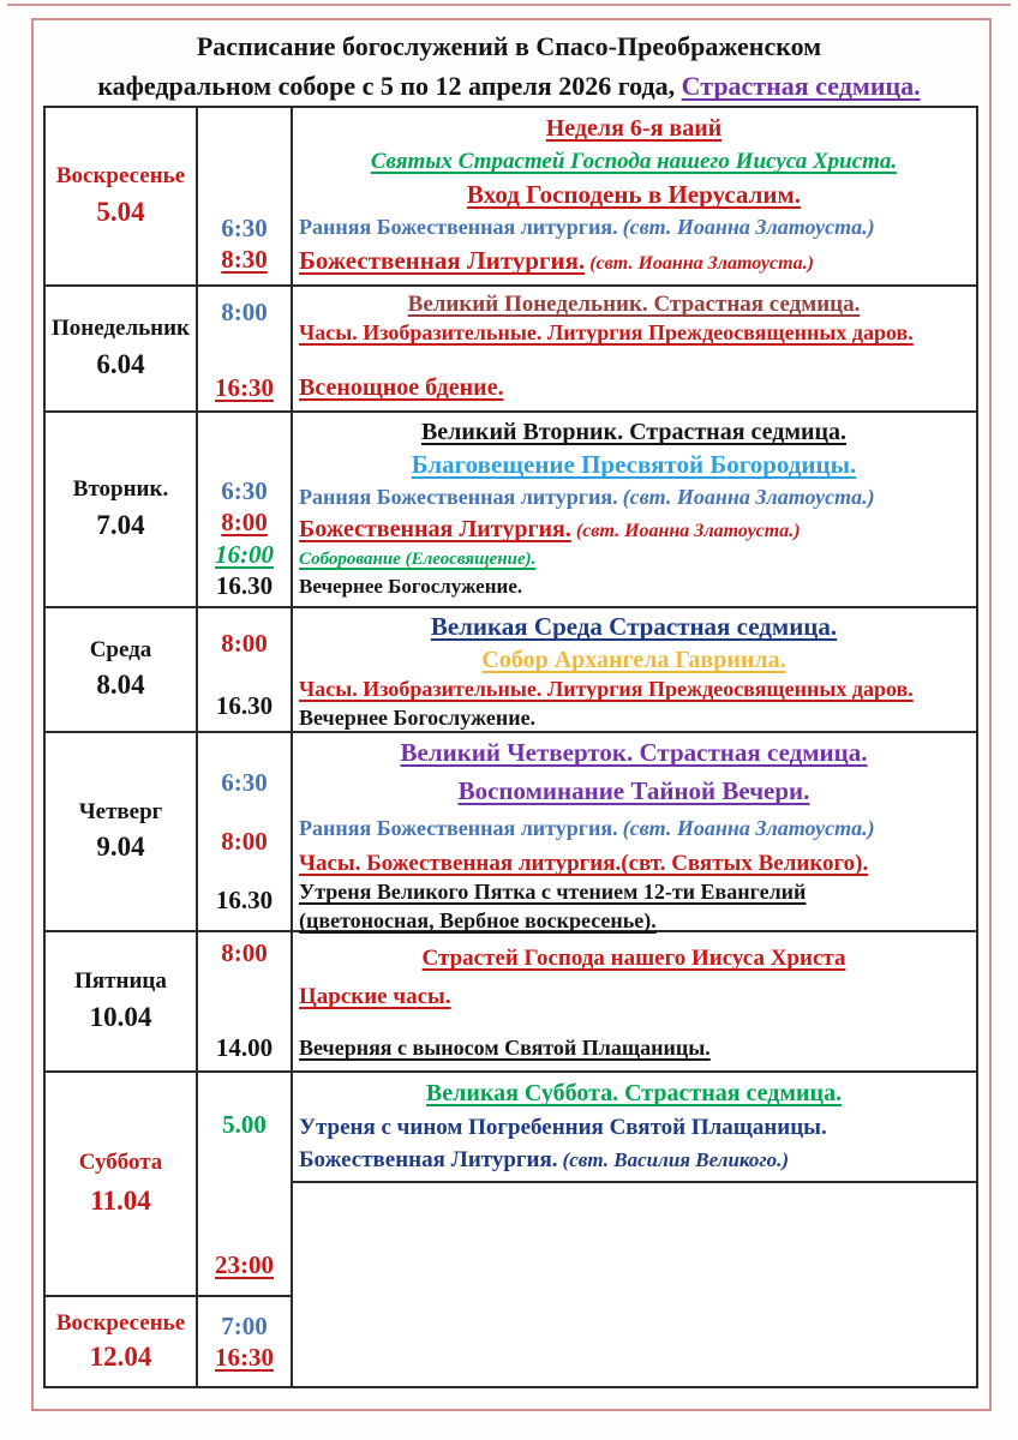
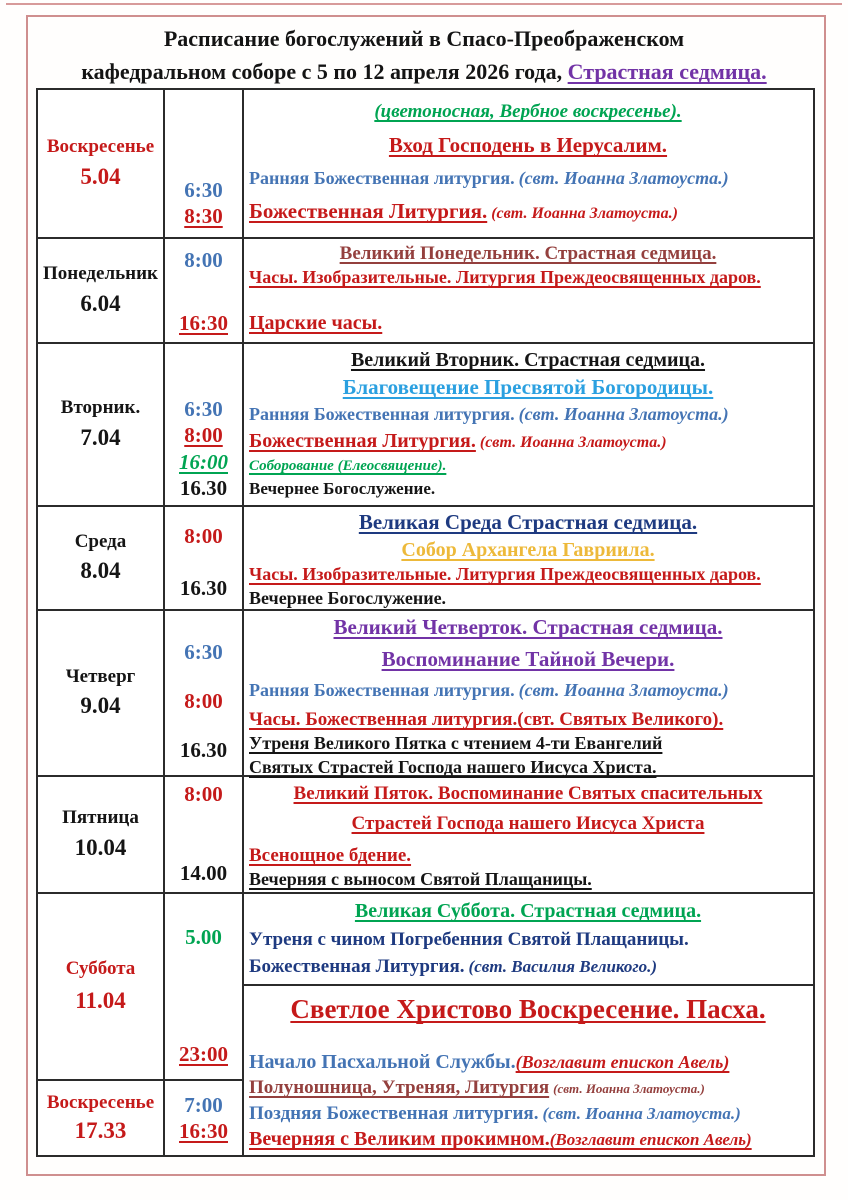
  Расписание богослужений в Спасо-Преображенском
  кафедральном соборе с 5 по 12 апреля 2026 года, Страстная седмица.
  Воскресенье
  5.04
  6:30
  8:30
- Неделя 6-я ваий
- Святых Страстей Господа нашего Иисуса Христа.
+ (цветоносная, Вербное воскресенье).
  Вход Господень в Иерусалим.
  Ранняя Божественная литургия. (свт. Иоанна Златоуста.)
  Божественная Литургия. (свт. Иоанна Златоуста.)
  Понедельник
  6.04
  8:00
  16:30
  Великий Понедельник. Страстная седмица.
  Часы. Изобразительные. Литургия Преждеосвященных даров.
- Всенощное бдение.
+ Царские часы.
  Вторник.
  7.04
  6:30
  8:00
  16:00
  16.30
  Великий Вторник. Страстная седмица.
  Благовещение Пресвятой Богородицы.
  Ранняя Божественная литургия. (свт. Иоанна Златоуста.)
  Божественная Литургия. (свт. Иоанна Златоуста.)
  Соборование (Елеосвящение).
  Вечернее Богослужение.
  Среда
  8.04
  8:00
  16.30
  Великая Среда Страстная седмица.
  Собор Архангела Гавриила.
  Часы. Изобразительные. Литургия Преждеосвященных даров.
  Вечернее Богослужение.
  Четверг
  9.04
  6:30
  8:00
  16.30
  Великий Четверток. Страстная седмица.
  Воспоминание Тайной Вечери.
  Ранняя Божественная литургия. (свт. Иоанна Златоуста.)
  Часы. Божественная литургия.(свт. Святых Великого).
- Утреня Великого Пятка с чтением 12-ти Евангелий
+ Утреня Великого Пятка с чтением 4-ти Евангелий
- (цветоносная, Вербное воскресенье).
+ Святых Страстей Господа нашего Иисуса Христа.
  Пятница
  10.04
  8:00
  14.00
+ Великий Пяток. Воспоминание Святых спасительных
  Страстей Господа нашего Иисуса Христа
- Царские часы.
+ Всенощное бдение.
  Вечерняя с выносом Святой Плащаницы.
  Суббота
  11.04
  Воскресенье
- 12.04
+ 17.33
  5.00
  23:00
  7:00
  16:30
  Великая Суббота. Страстная седмица.
  Утреня с чином Погребенния Святой Плащаницы.
  Божественная Литургия. (свт. Василия Великого.)
+ Светлое Христово Воскресение. Пасха.
+ Начало Пасхальной Службы.(Возглавит епископ Авель)
+ Полуношница, Утреняя, Литургия (свт. Иоанна Златоуста.)
+ Поздняя Божественная литургия. (свт. Иоанна Златоуста.)
+ Вечерняя с Великим прокимном.(Возглавит епископ Авель)
